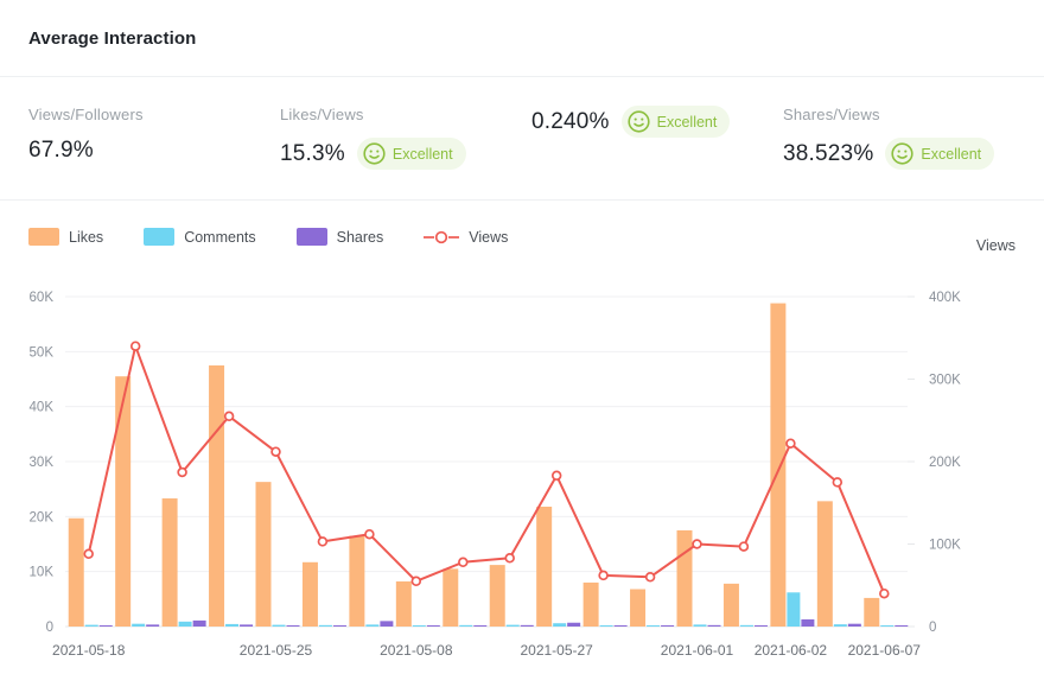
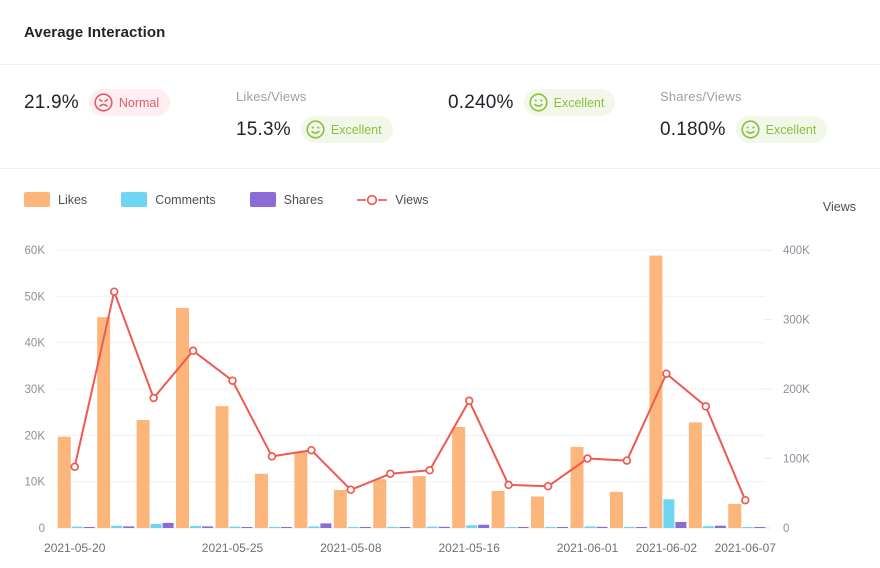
  Average Interaction
- Views/Followers
- 67.9%
+ 21.9%
+ Normal
  Likes/Views
  15.3%
  Excellent
  0.240%
  Excellent
  Shares/Views
- 38.523%
+ 0.180%
  Excellent
  Likes
  Comments
  Shares
  Views
  Views
  0
  10K
  20K
  30K
  40K
  50K
  60K
  0
  100K
  200K
  300K
  400K
- 2021-05-18
+ 2021-05-20
  2021-05-25
  2021-05-08
- 2021-05-27
+ 2021-05-16
  2021-06-01
  2021-06-02
  2021-06-07
